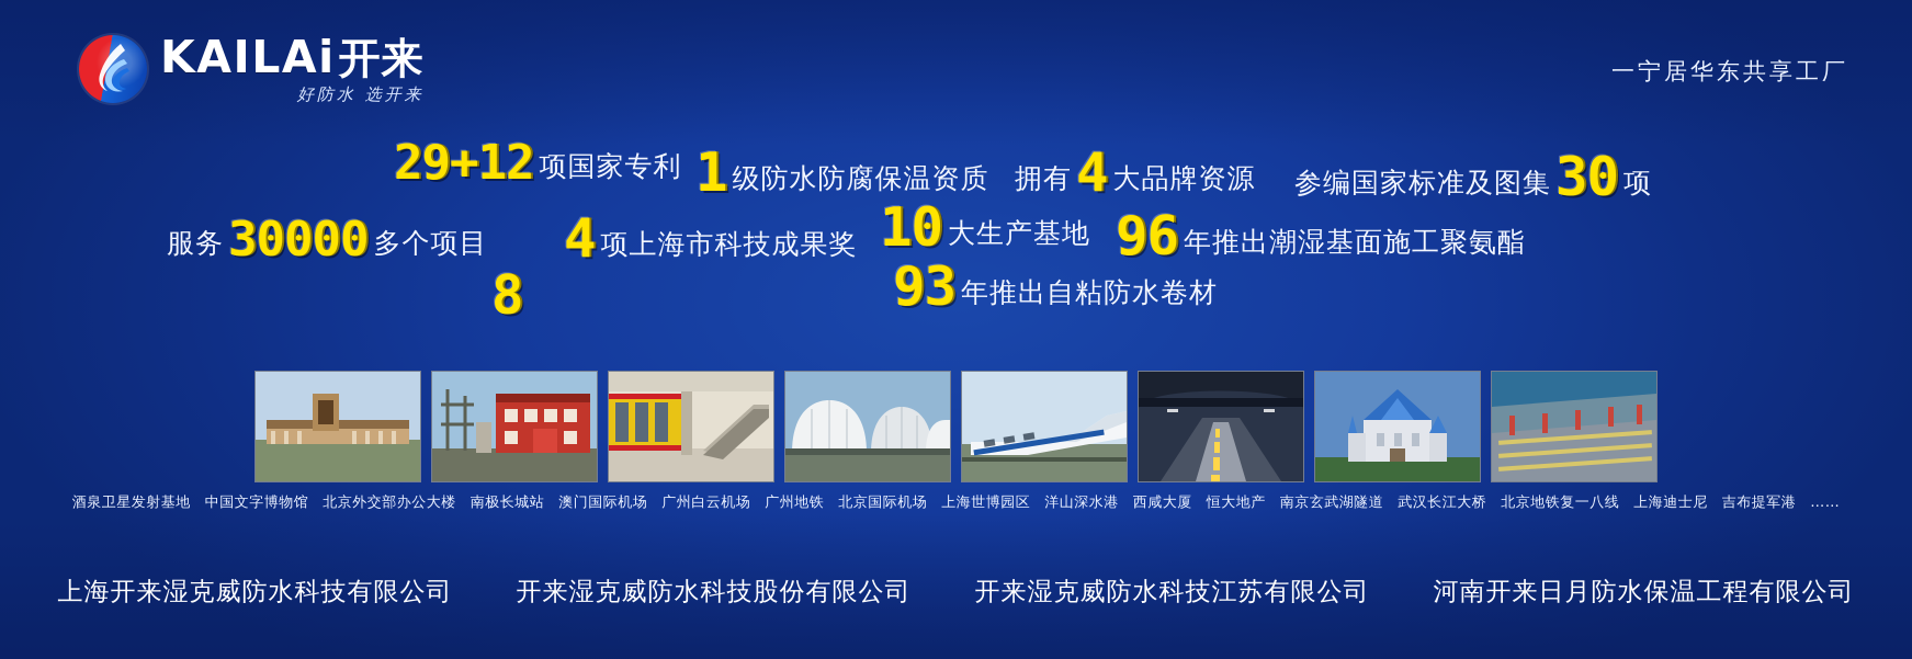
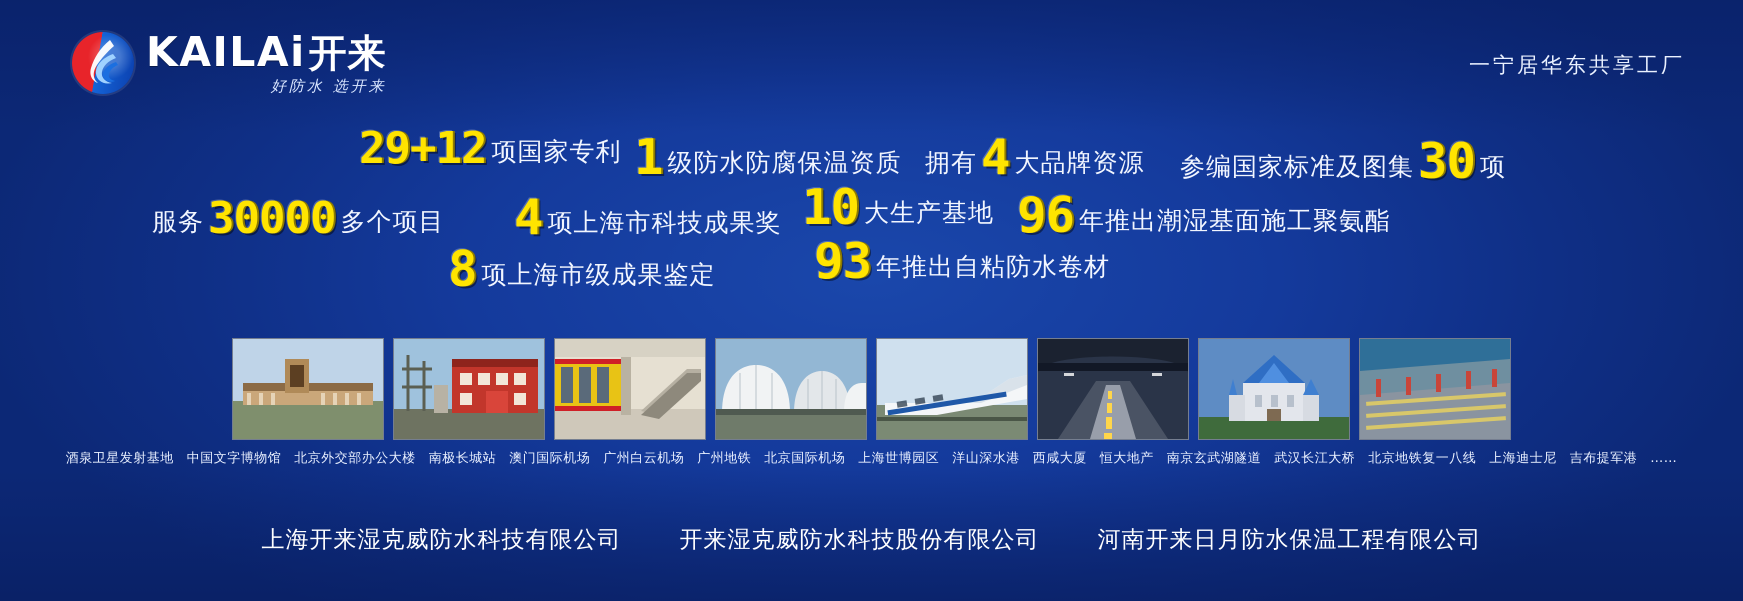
  KAILAi
  开来
  好防水 选开来
  一宁居华东共享工厂
  29+12
  项国家专利
  1
  级防水防腐保温资质
  拥有
  4
  大品牌资源
  参编国家标准及图集
  30
  项
  服务
  30000
  多个项目
  4
  项上海市科技成果奖
  10
  大生产基地
  96
  年推出潮湿基面施工聚氨酯
  8
+ 项上海市级成果鉴定
  93
  年推出自粘防水卷材
  酒泉卫星发射基地
  中国文字博物馆
  北京外交部办公大楼
  南极长城站
  澳门国际机场
  广州白云机场
  广州地铁
  北京国际机场
  上海世博园区
  洋山深水港
  西咸大厦
  恒大地产
  南京玄武湖隧道
  武汉长江大桥
  北京地铁复一八线
  上海迪士尼
  吉布提军港
  ……
  上海开来湿克威防水科技有限公司
  开来湿克威防水科技股份有限公司
- 开来湿克威防水科技江苏有限公司
  河南开来日月防水保温工程有限公司
